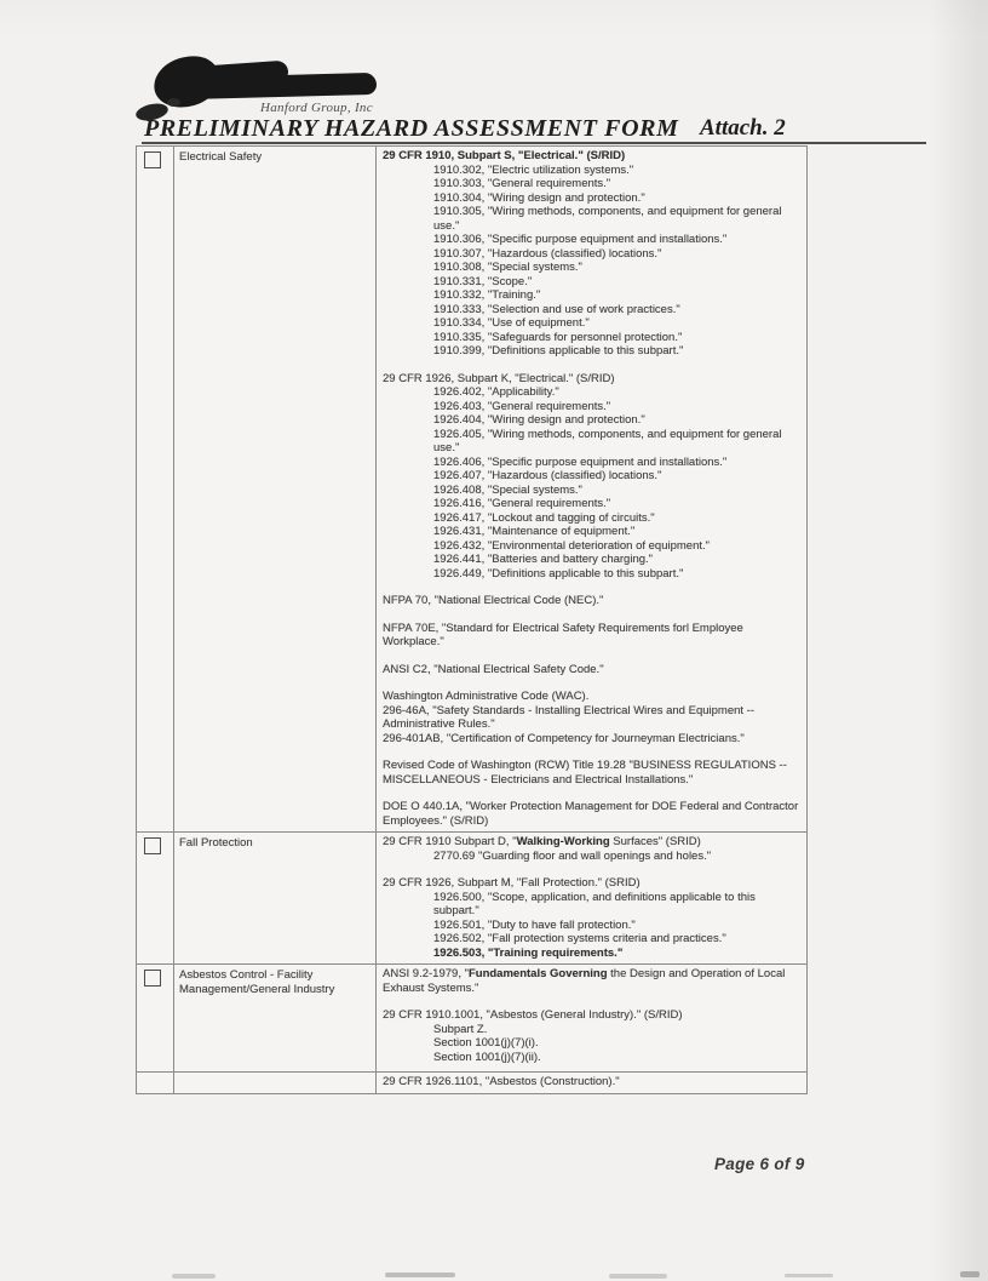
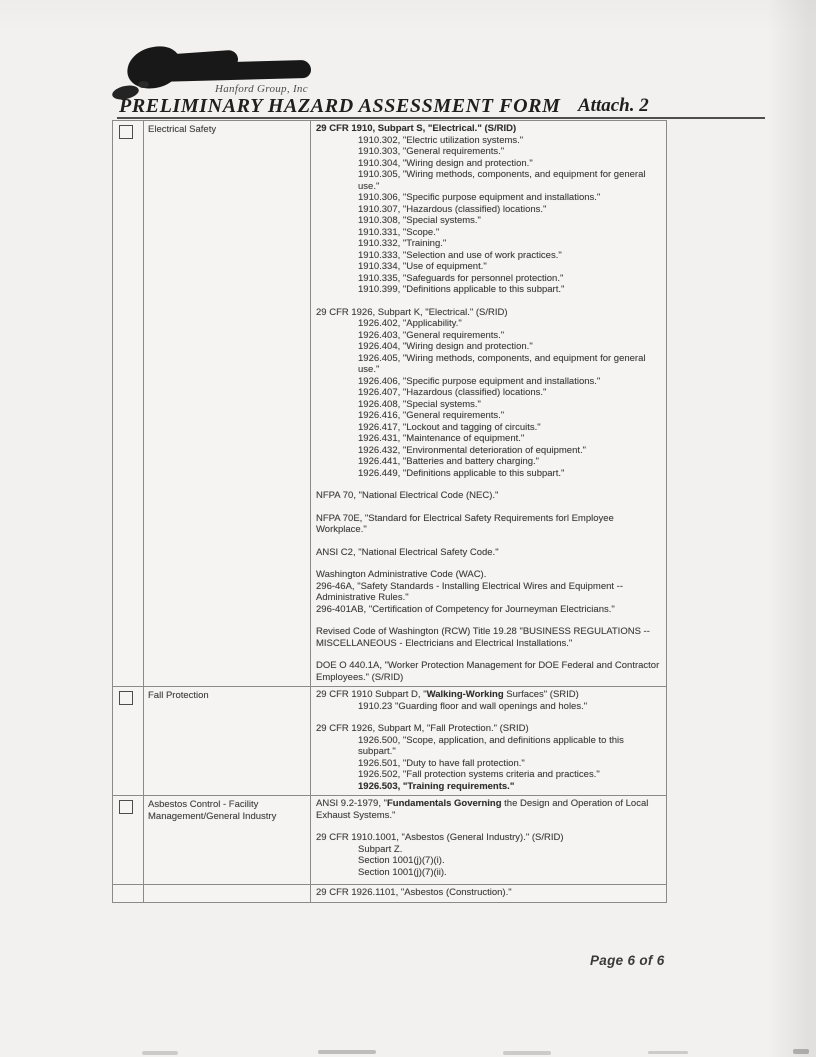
  Hanford Group, Inc
  PRELIMINARY HAZARD ASSESSMENT FORM
  Attach. 2
  Electrical Safety
  29 CFR 1910, Subpart S, "Electrical." (S/RID)
  1910.302, "Electric utilization systems."
  1910.303, "General requirements."
  1910.304, "Wiring design and protection."
  1910.305, "Wiring methods, components, and equipment for general use."
  1910.306, "Specific purpose equipment and installations."
  1910.307, "Hazardous (classified) locations."
  1910.308, "Special systems."
  1910.331, "Scope."
  1910.332, "Training."
  1910.333, "Selection and use of work practices."
  1910.334, "Use of equipment."
  1910.335, "Safeguards for personnel protection."
  1910.399, "Definitions applicable to this subpart."
  29 CFR 1926, Subpart K, "Electrical." (S/RID)
  1926.402, "Applicability."
  1926.403, "General requirements."
  1926.404, "Wiring design and protection."
  1926.405, "Wiring methods, components, and equipment for general use."
  1926.406, "Specific purpose equipment and installations."
  1926.407, "Hazardous (classified) locations."
  1926.408, "Special systems."
  1926.416, "General requirements."
  1926.417, "Lockout and tagging of circuits."
  1926.431, "Maintenance of equipment."
  1926.432, "Environmental deterioration of equipment."
  1926.441, "Batteries and battery charging."
  1926.449, "Definitions applicable to this subpart."
  NFPA 70, "National Electrical Code (NEC)."
  NFPA 70E, "Standard for Electrical Safety Requirements forl Employee Workplace."
  ANSI C2, "National Electrical Safety Code."
  Washington Administrative Code (WAC).
  296-46A, "Safety Standards - Installing Electrical Wires and Equipment -- Administrative Rules."
  296-401AB, "Certification of Competency for Journeyman Electricians."
  Revised Code of Washington (RCW) Title 19.28 "BUSINESS REGULATIONS --MISCELLANEOUS - Electricians and Electrical Installations."
  DOE O 440.1A, "Worker Protection Management for DOE Federal and Contractor Employees." (S/RID)
  Fall Protection
  29 CFR 1910 Subpart D, "Walking-Working Surfaces" (SRID)
- 2770.69 "Guarding floor and wall openings and holes."
+ 1910.23 "Guarding floor and wall openings and holes."
  29 CFR 1926, Subpart M, "Fall Protection." (SRID)
  1926.500, "Scope, application, and definitions applicable to this subpart."
  1926.501, "Duty to have fall protection."
  1926.502, "Fall protection systems criteria and practices."
  1926.503, "Training requirements."
  Asbestos Control - Facility Management/General Industry
  ANSI 9.2-1979, "Fundamentals Governing the Design and Operation of Local Exhaust Systems."
  29 CFR 1910.1001, "Asbestos (General Industry)." (S/RID)
  Subpart Z.
  Section 1001(j)(7)(i).
  Section 1001(j)(7)(ii).
  29 CFR 1926.1101, "Asbestos (Construction)."
- Page 6 of 9
+ Page 6 of 6
